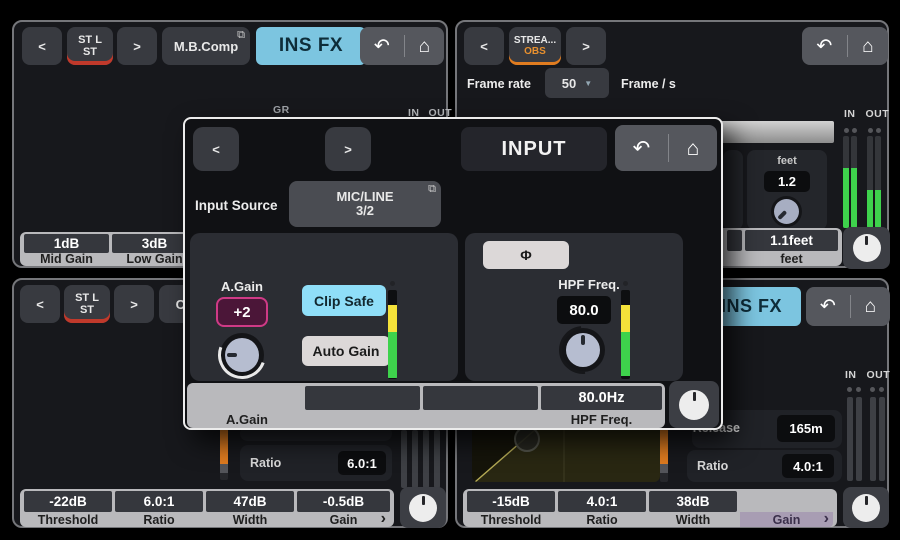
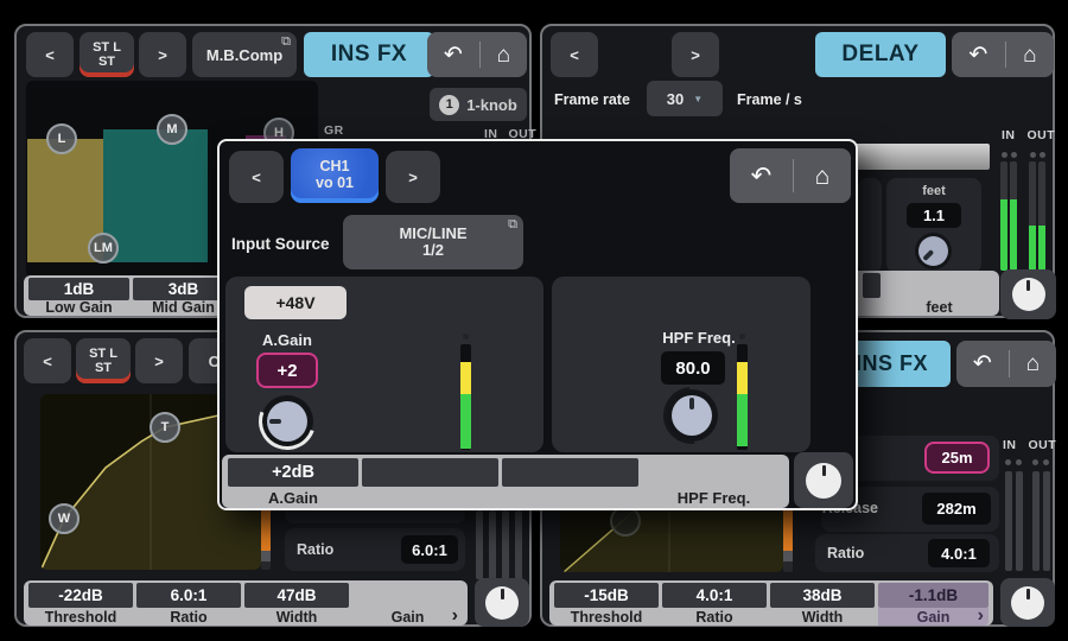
  <
  ST L
  ST
  >
  M.B.Comp
  ⧉
  INS FX
  ↶
  ⌂
+ L
+ M
+ H
+ LM
+ 1
+ 1-knob
  GR
  IN
  OUT
  1dB
- Mid Gain
+ Low Gain
  3dB
- Low Gain
+ Mid Gain
  <
- STREA...
- OBS
  >
+ DELAY
  ↶
  ⌂
  Frame rate
- 50
+ 30
  ▼
  Frame / s
  IN
  OUT
  feet
- 1.2
+ 1.1
- 1.1feet
  feet
  <
  ST L
  ST
  >
+ T
+ W
  Ratio
  6.0:1
  -22dB
  Threshold
  6.0:1
  Ratio
  47dB
  Width
- -0.5dB
  Gain
  ›
  INS FX
  ↶
  ⌂
+ 25m
- 165m
+ 282m
  Ratio
  4.0:1
  IN
  OUT
  -15dB
  Threshold
  4.0:1
  Ratio
  38dB
  Width
+ -1.1dB
  Gain
  ›
  <
+ CH1
+ vo 01
  >
- INPUT
  ↶
  ⌂
  Input Source
  MIC/LINE
- 3/2
+ 1/2
  ⧉
+ +48V
  A.Gain
  +2
- Clip Safe
- Auto Gain
- Φ
  HPF Freq.
  80.0
+ +2dB
  A.Gain
- 80.0Hz
  HPF Freq.
